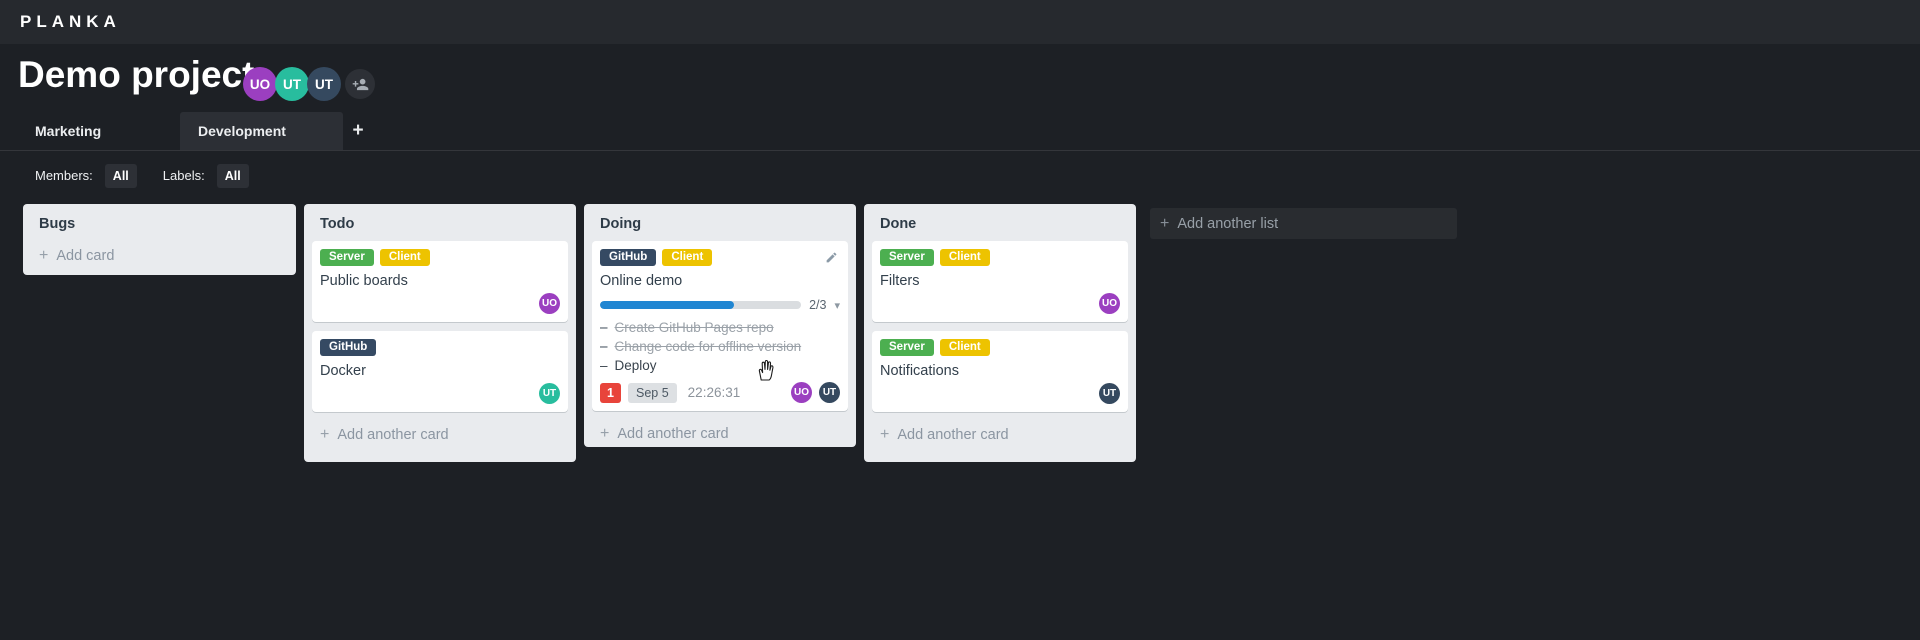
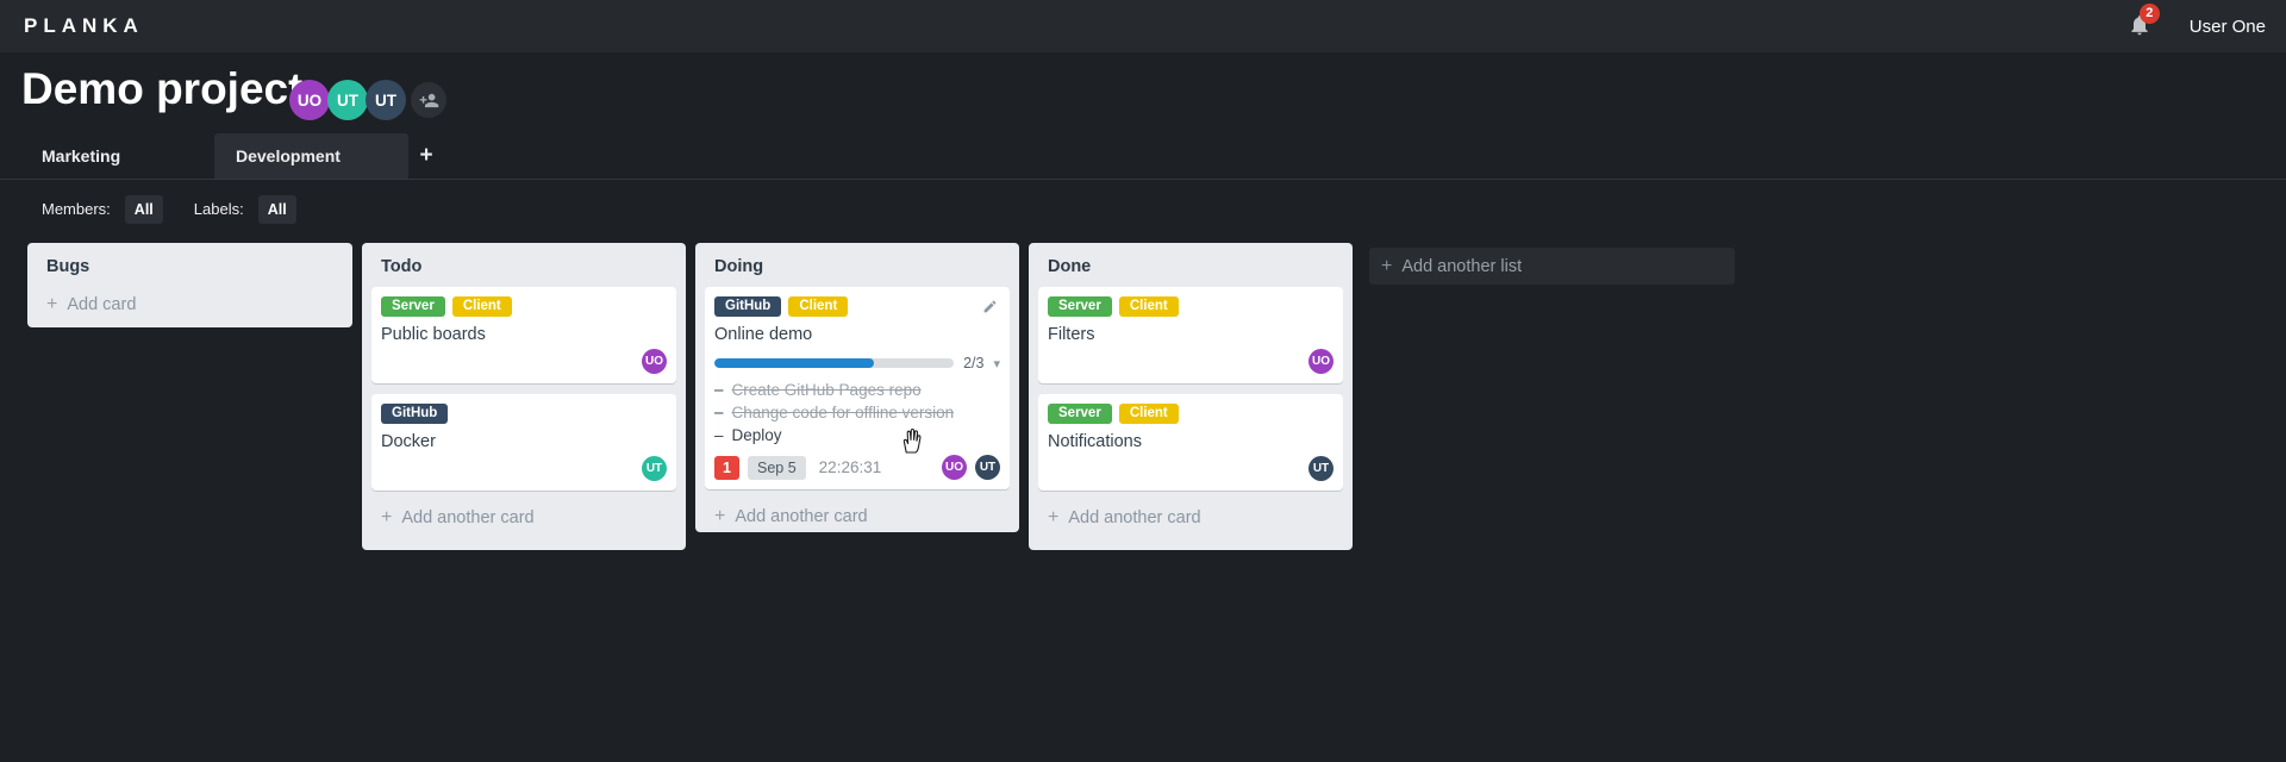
  PLANKA
+ 2
+ User One
  Demo projec
  UO
  UT
  UT
  Marketing
  Development
  +
  Members:
  All
  Labels:
  All
  Bugs
  +
  Add card
  Todo
  Server
  Client
  Public boards
  UO
  GitHub
  Docker
  UT
  +
  Add another card
  Doing
  GitHub
  Client
  Online demo
  2/3
  ▾
  –
  Create GitHub Pages repo
  –
  Change code for offline version
  –
  Deploy
  1
  Sep 5
  22:26:31
  UO
  UT
  +
  Add another card
  Done
  Server
  Client
  Filters
  UO
  Server
  Client
  Notifications
  UT
  +
  Add another card
  +
  Add another list
